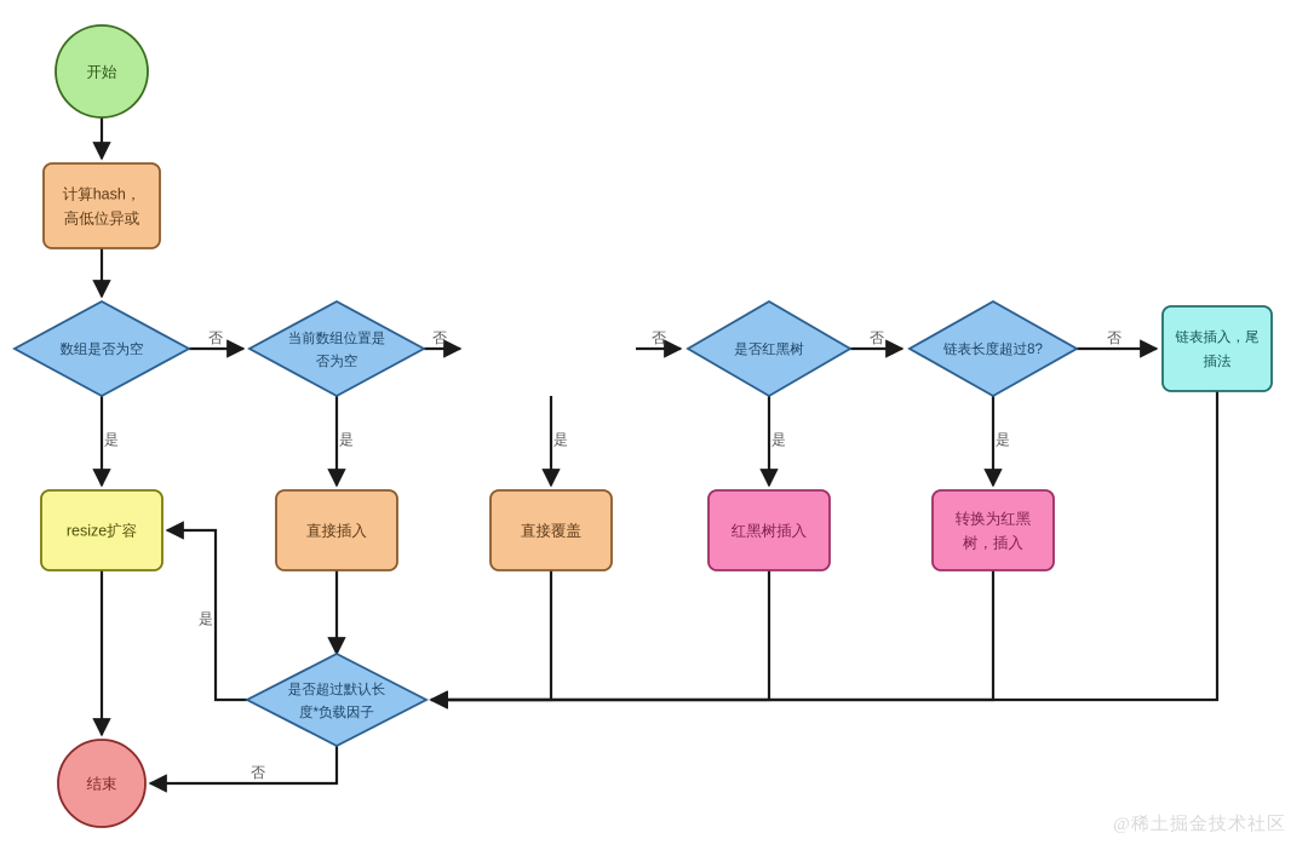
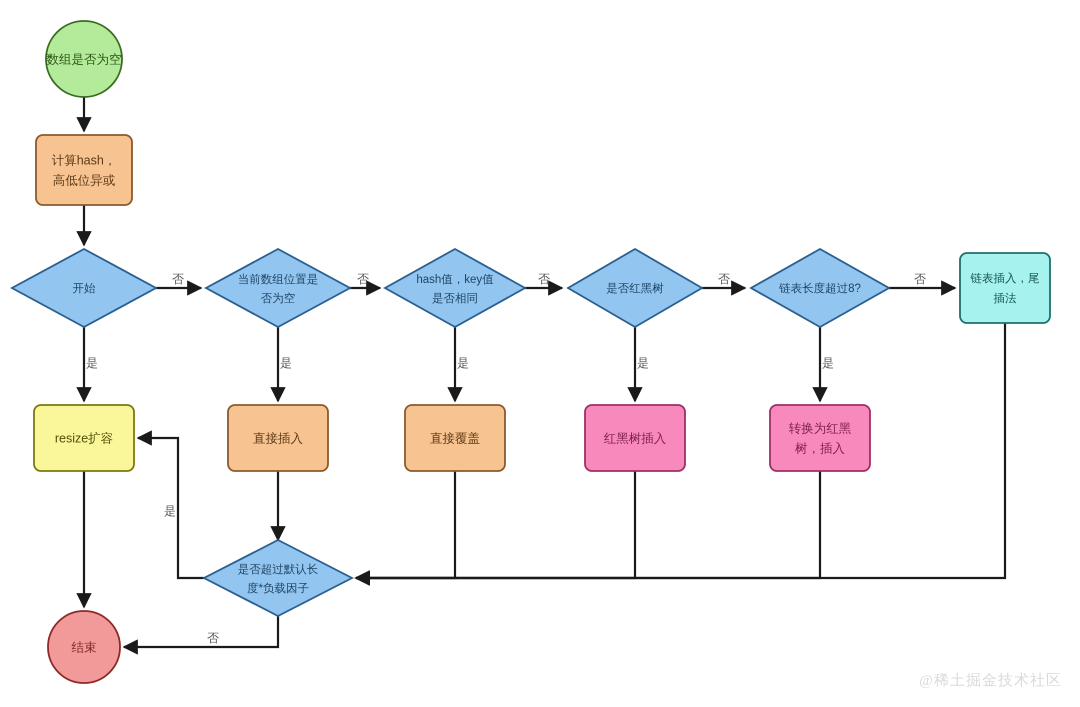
  否
  否
  否
  否
  否
  是
  是
  是
  是
  是
  是
  否
- 开始
+ 数组是否为空
  计算hash，
  高低位异或
- 数组是否为空
+ 开始
  当前数组位置是
  否为空
+ hash值，key值
+ 是否相同
  是否红黑树
  链表长度超过8?
  链表插入，尾
  插法
  resize扩容
  直接插入
  直接覆盖
  红黑树插入
  转换为红黑
  树，插入
  是否超过默认长
  度*负载因子
  结束
  @稀土掘金技术社区
